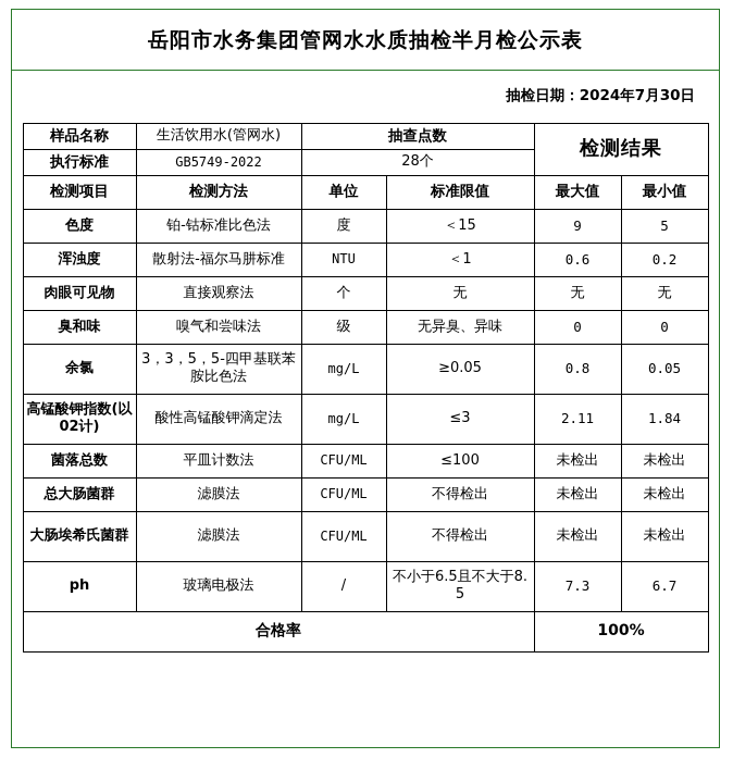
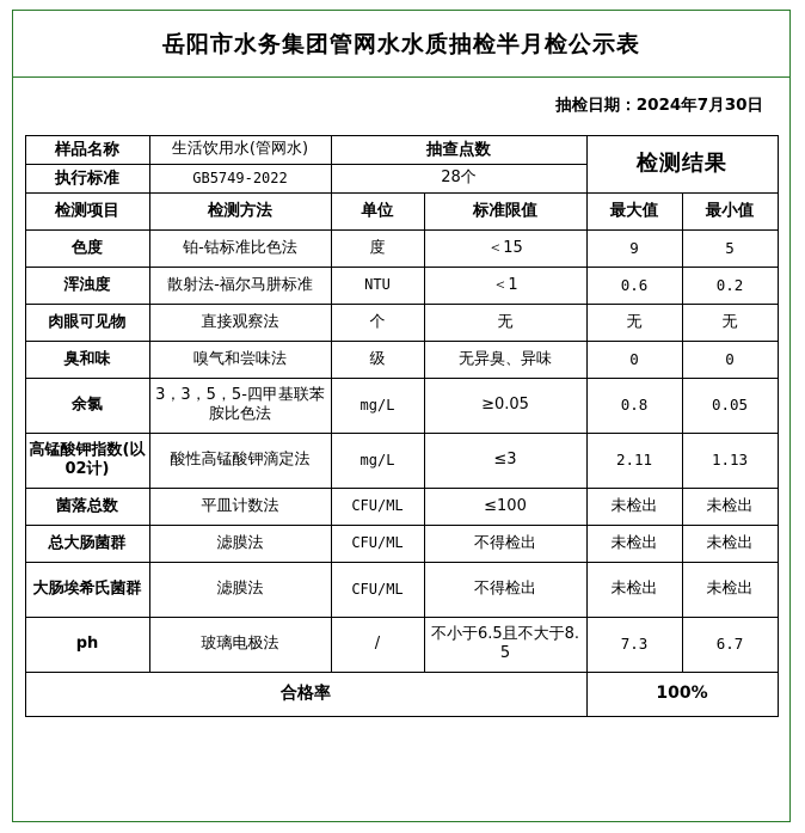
  岳阳市水务集团管网水水质抽检半月检公示表
  抽检日期：2024年7月30日
  样品名称	生活饮用水(管网水)	抽查点数	检测结果
  执行标准	GB5749-2022	28个
  检测项目	检测方法	单位	标准限值	最大值	最小值
  色度	铂-钴标准比色法	度	＜15	9	5
  浑浊度	散射法-福尔马肼标准	NTU	＜1	0.6	0.2
  肉眼可见物	直接观察法	个	无	无	无
  臭和味	嗅气和尝味法	级	无异臭、异味	0	0
  余氯	3，3，5，5-四甲基联苯胺比色法	mg/L	≥0.05	0.8	0.05
- 高锰酸钾指数(以02计)	酸性高锰酸钾滴定法	mg/L	≤3	2.11	1.84
+ 高锰酸钾指数(以02计)	酸性高锰酸钾滴定法	mg/L	≤3	2.11	1.13
  菌落总数	平皿计数法	CFU/ML	≤100	未检出	未检出
  总大肠菌群	滤膜法	CFU/ML	不得检出	未检出	未检出
  大肠埃希氏菌群	滤膜法	CFU/ML	不得检出	未检出	未检出
  ph	玻璃电极法	/	不小于6.5且不大于8.5	7.3	6.7
  合格率	100%
